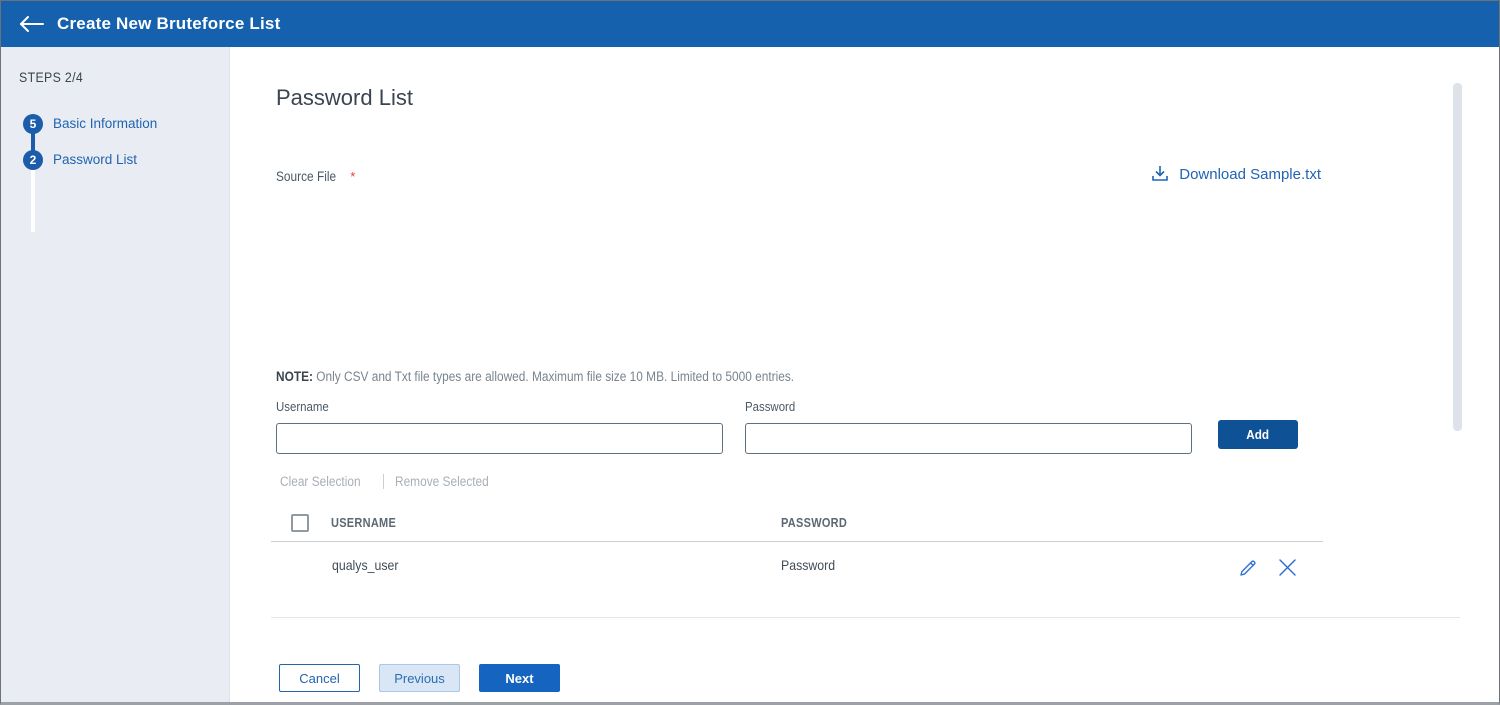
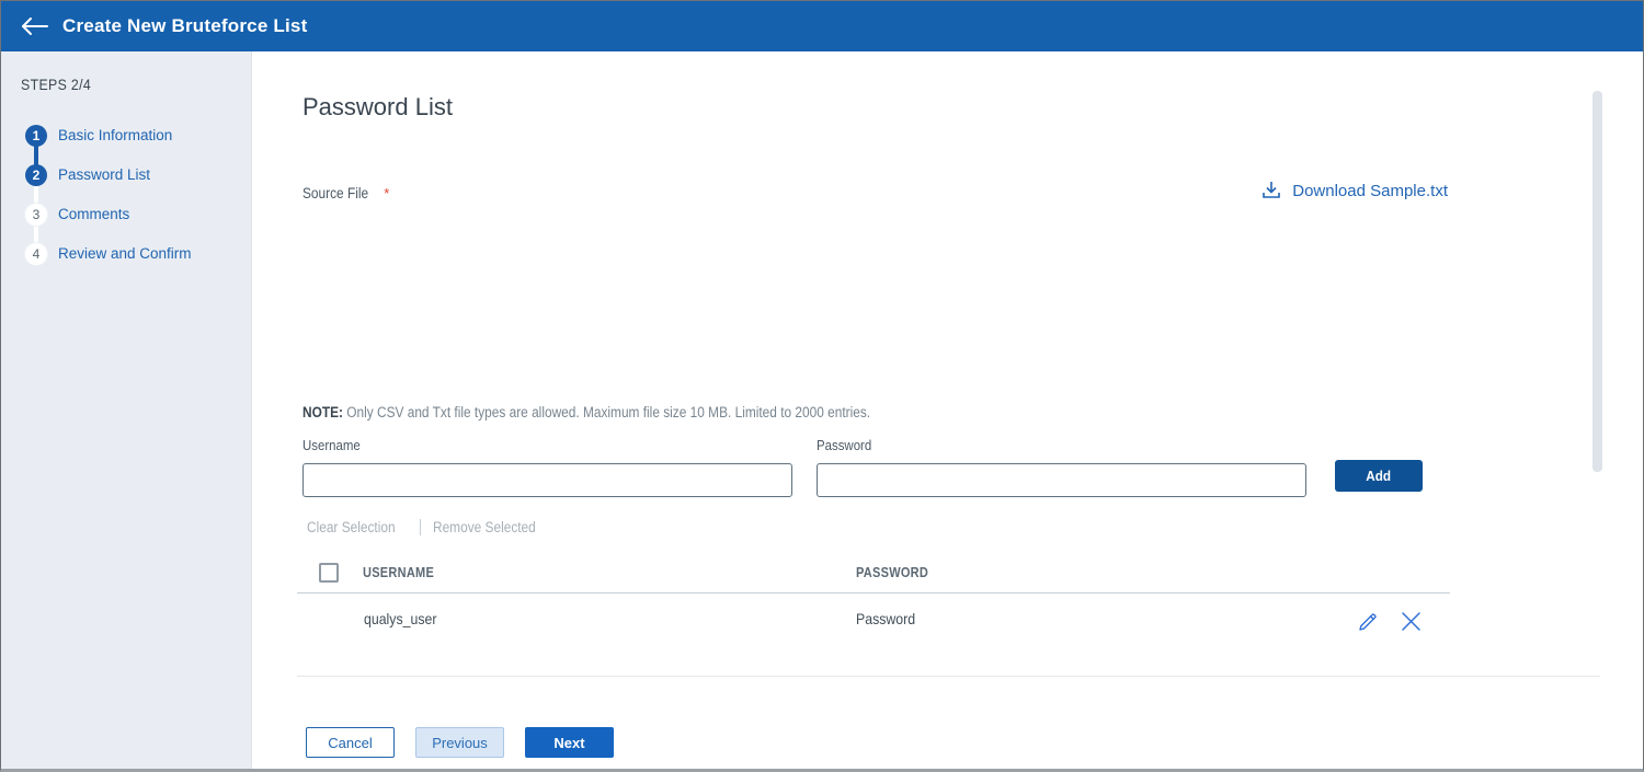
  Create New Bruteforce List
  STEPS 2/4
- 5
+ 1
  Basic Information
  2
  Password List
+ 3
+ Comments
+ 4
+ Review and Confirm
  Password List
  Source File *
  Download Sample.txt
- NOTE: Only CSV and Txt file types are allowed. Maximum file size 10 MB. Limited to 5000 entries.
+ NOTE: Only CSV and Txt file types are allowed. Maximum file size 10 MB. Limited to 2000 entries.
  Username
  Password
  Add
  Clear Selection
  Remove Selected
  USERNAME
  PASSWORD
  qualys_user
  Password
  Cancel
  Previous
  Next
